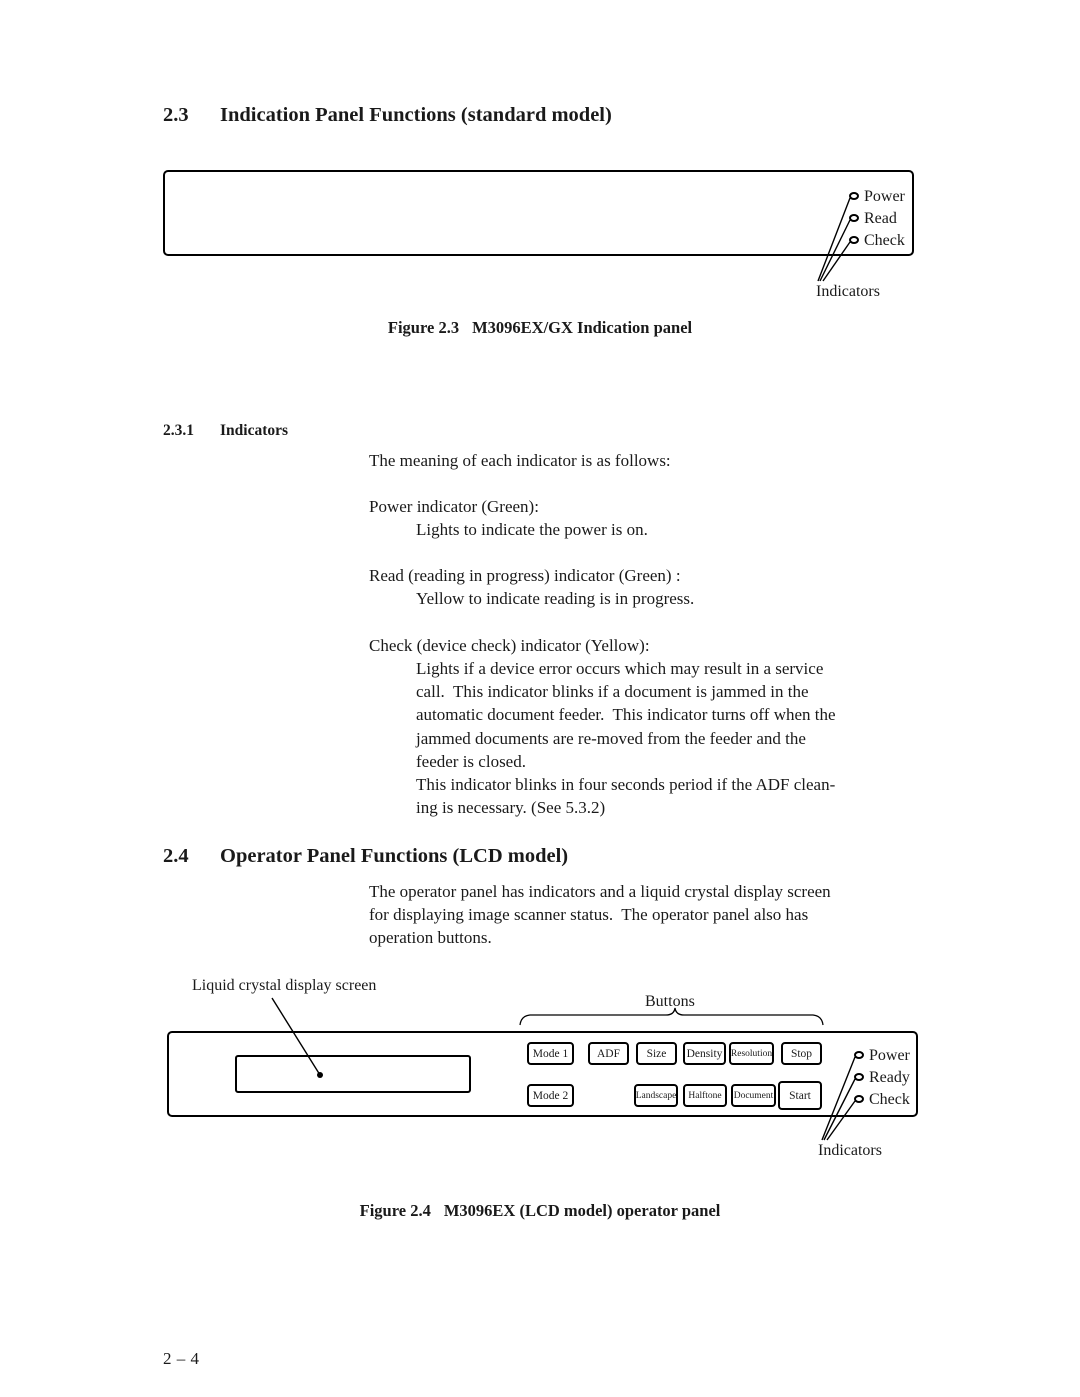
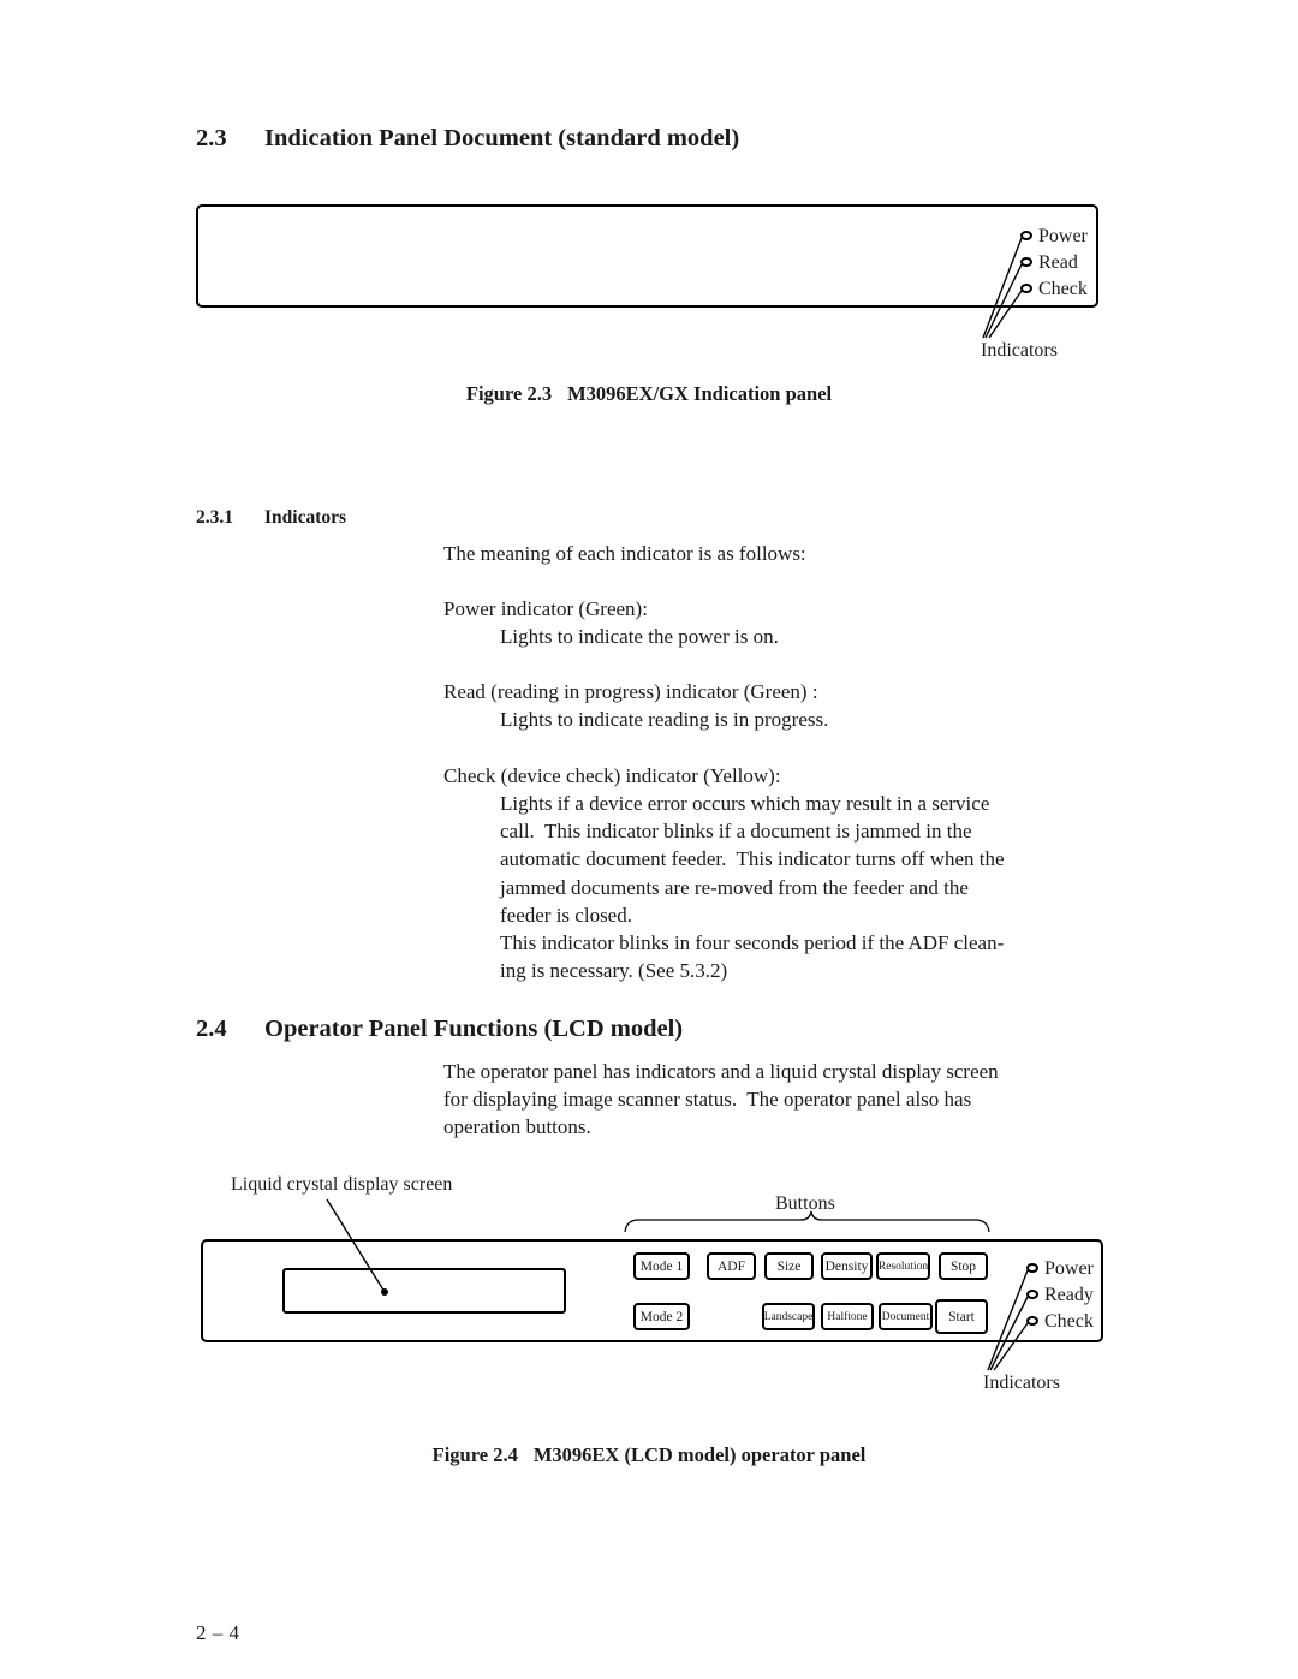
  2.3
- Indication Panel Functions (standard model)
+ Indication Panel Document (standard model)
  Power
  Read
  Check
  Indicators
  Figure 2.3 M3096EX/GX Indication panel
  2.3.1
  Indicators
  The meaning of each indicator is as follows:
  Power indicator (Green):
  Lights to indicate the power is on.
  Read (reading in progress) indicator (Green) :
- Yellow to indicate reading is in progress.
+ Lights to indicate reading is in progress.
  Check (device check) indicator (Yellow):
  Lights if a device error occurs which may result in a service
  call. This indicator blinks if a document is jammed in the
  automatic document feeder. This indicator turns off when the
  jammed documents are re-moved from the feeder and the
  feeder is closed.
  This indicator blinks in four seconds period if the ADF clean-
  ing is necessary. (See 5.3.2)
  2.4
  Operator Panel Functions (LCD model)
  The operator panel has indicators and a liquid crystal display screen
  for displaying image scanner status. The operator panel also has
  operation buttons.
  Liquid crystal display screen
  Buttons
  Mode 1
  ADF
  Size
  Density
  Resolution
  Stop
  Mode 2
  Landscape
  Halftone
  Document
  Start
  Power
  Ready
  Check
  Indicators
  Figure 2.4 M3096EX (LCD model) operator panel
  2 – 4
